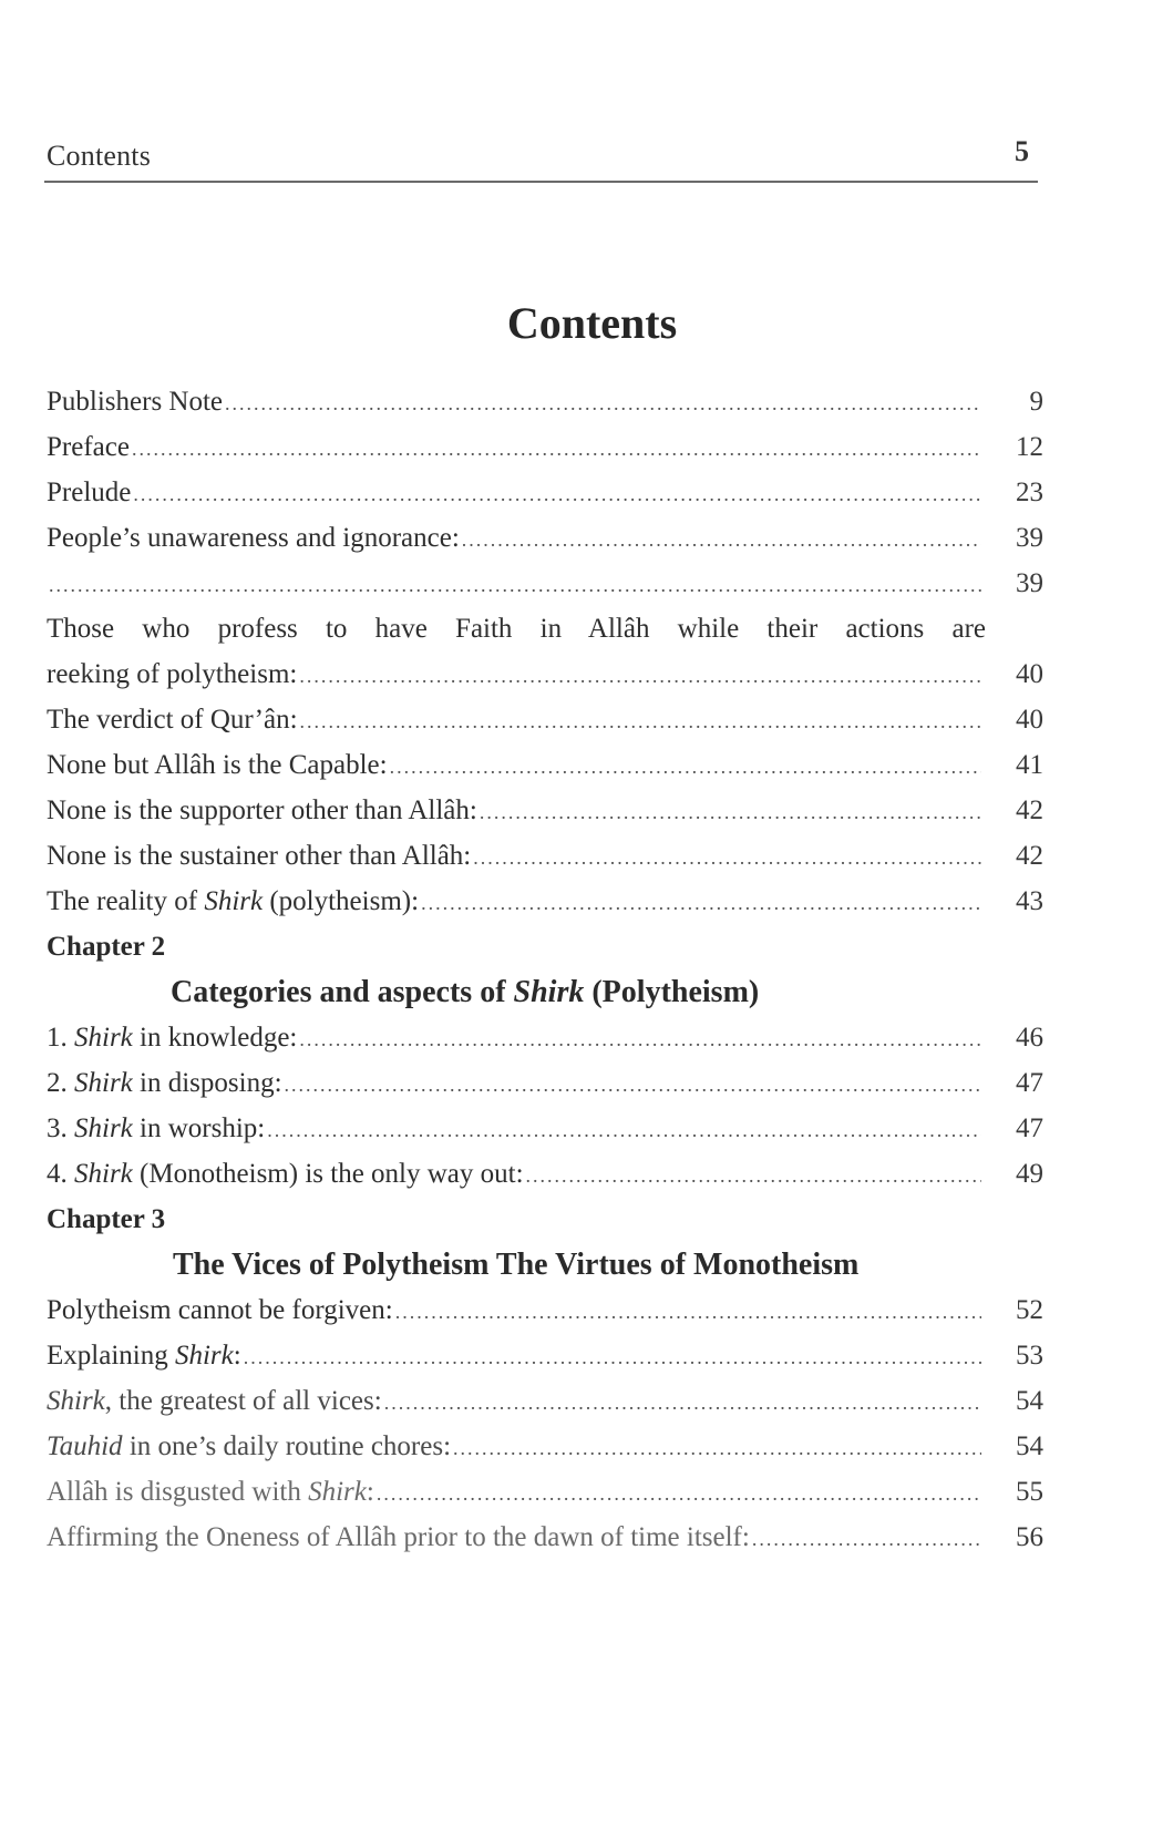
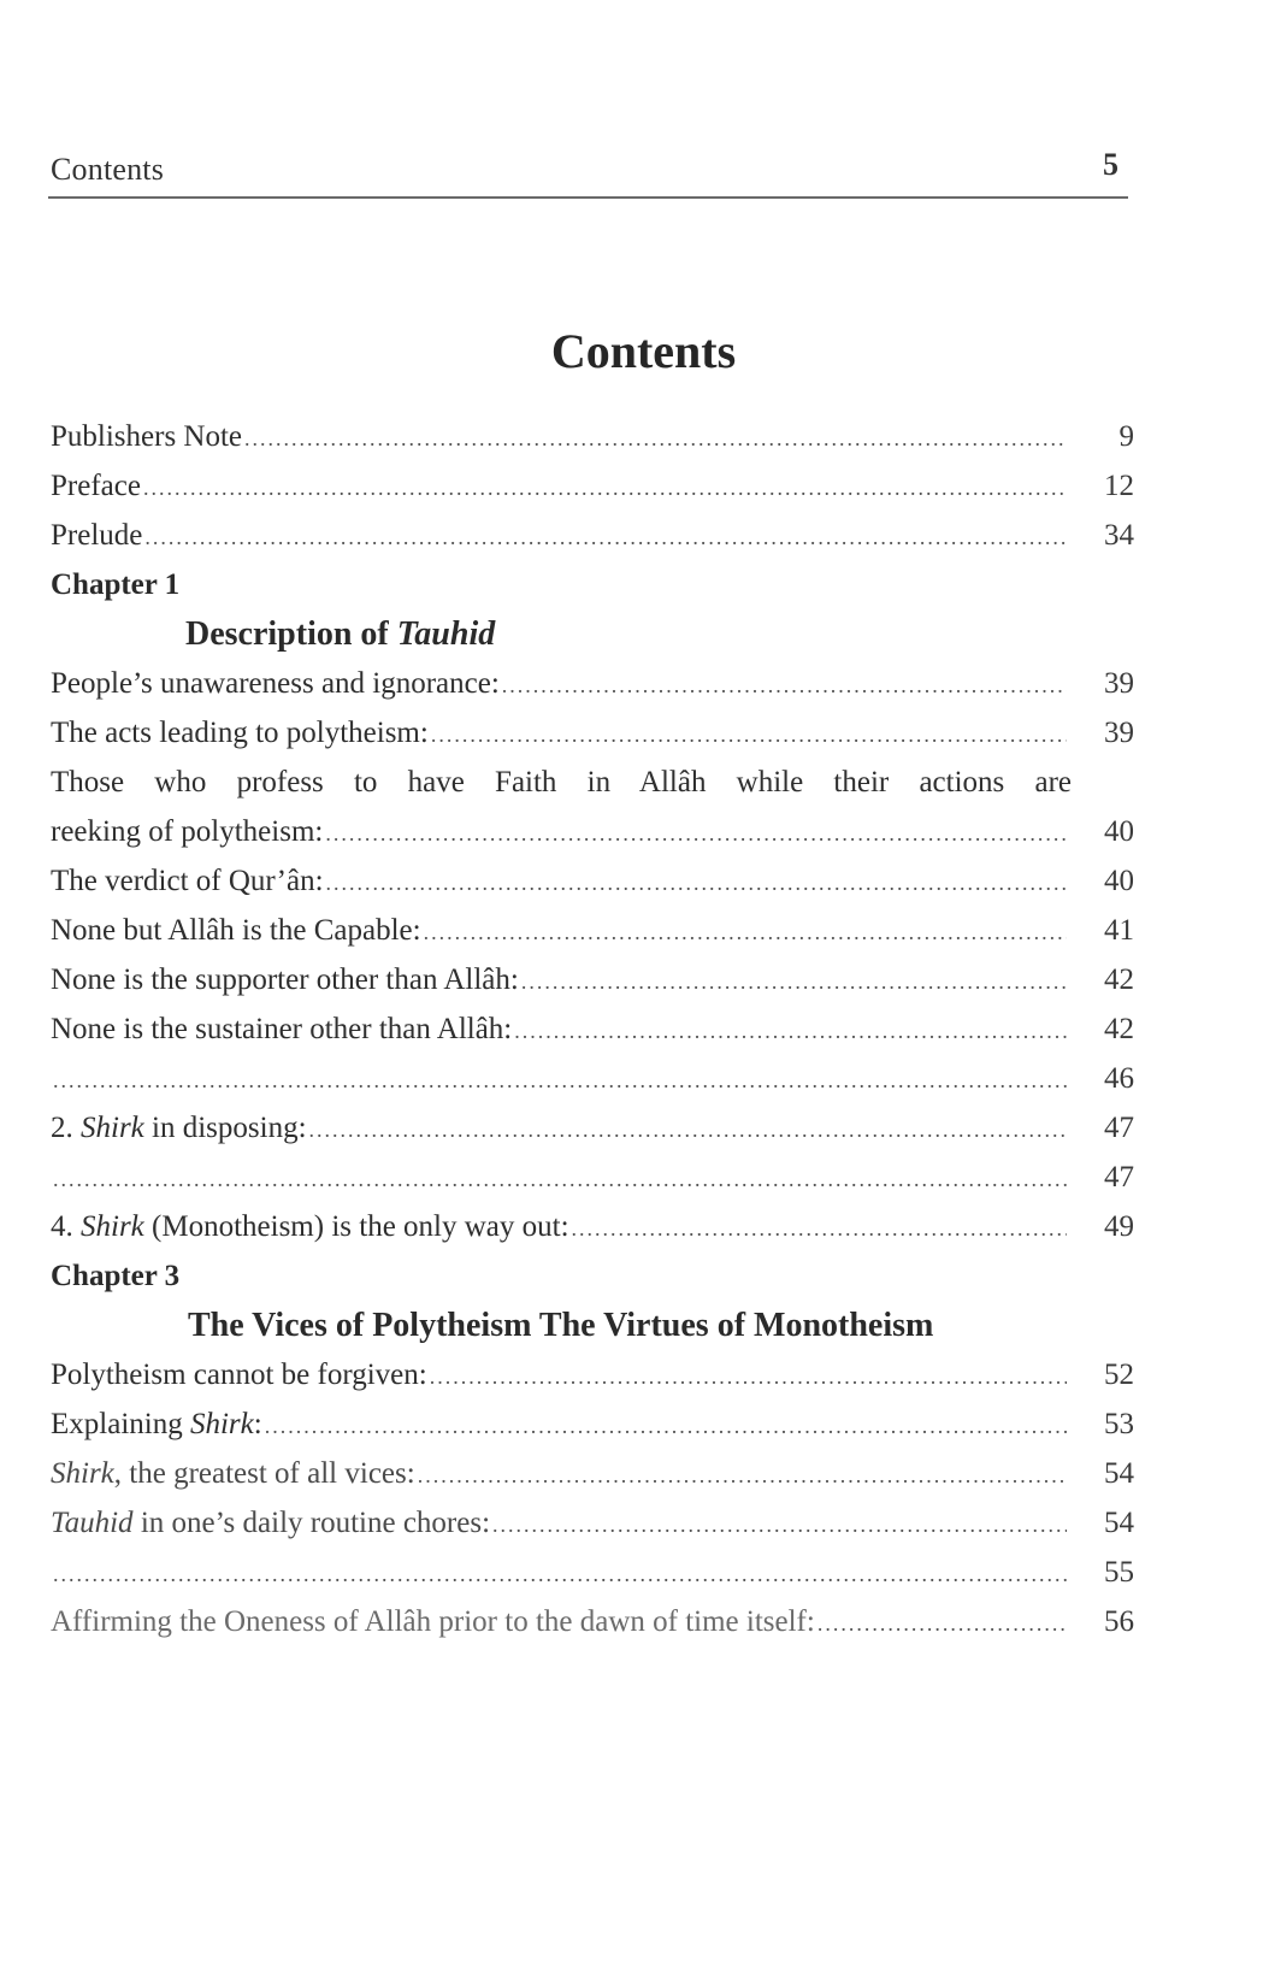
  Contents
  5
  Contents
  Publishers Note
  9
  Preface
  12
  Prelude
- 23
+ 34
+ Chapter 1
+ Description of Tauhid
  People’s unawareness and ignorance:
  39
+ The acts leading to polytheism:
  39
  Those who profess to have Faith in Allâh while their actions are
  reeking of polytheism:
  40
  The verdict of Qur’ân:
  40
  None but Allâh is the Capable:
  41
  None is the supporter other than Allâh:
  42
  None is the sustainer other than Allâh:
  42
- The reality of Shirk (polytheism):
- 43
- Chapter 2
- Categories and aspects of Shirk (Polytheism)
- 1. Shirk in knowledge:
  46
  2. Shirk in disposing:
  47
- 3. Shirk in worship:
  47
  4. Shirk (Monotheism) is the only way out:
  49
  Chapter 3
  The Vices of Polytheism The Virtues of Monotheism
  Polytheism cannot be forgiven:
  52
  Explaining Shirk:
  53
  Shirk, the greatest of all vices:
  54
  Tauhid in one’s daily routine chores:
  54
- Allâh is disgusted with Shirk:
  55
  Affirming the Oneness of Allâh prior to the dawn of time itself:
  56
